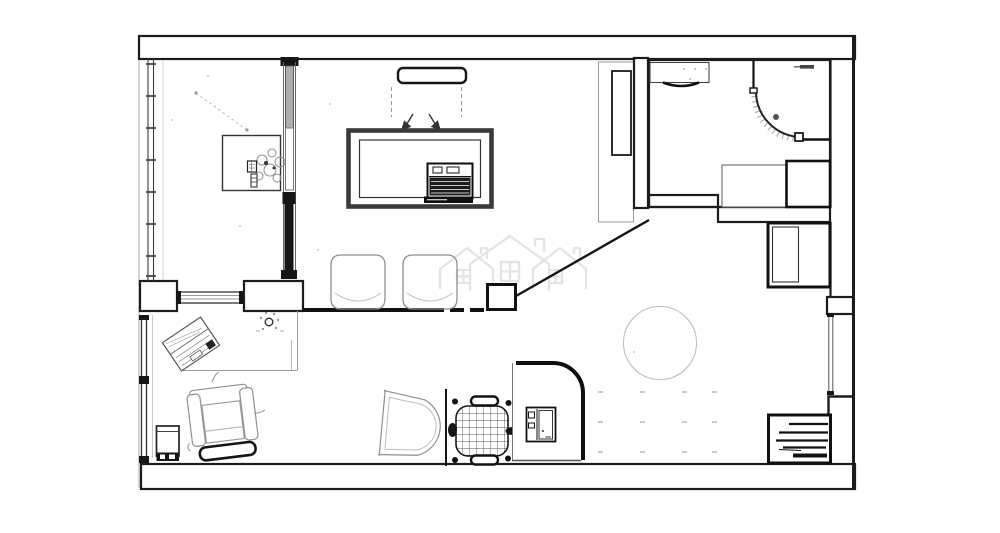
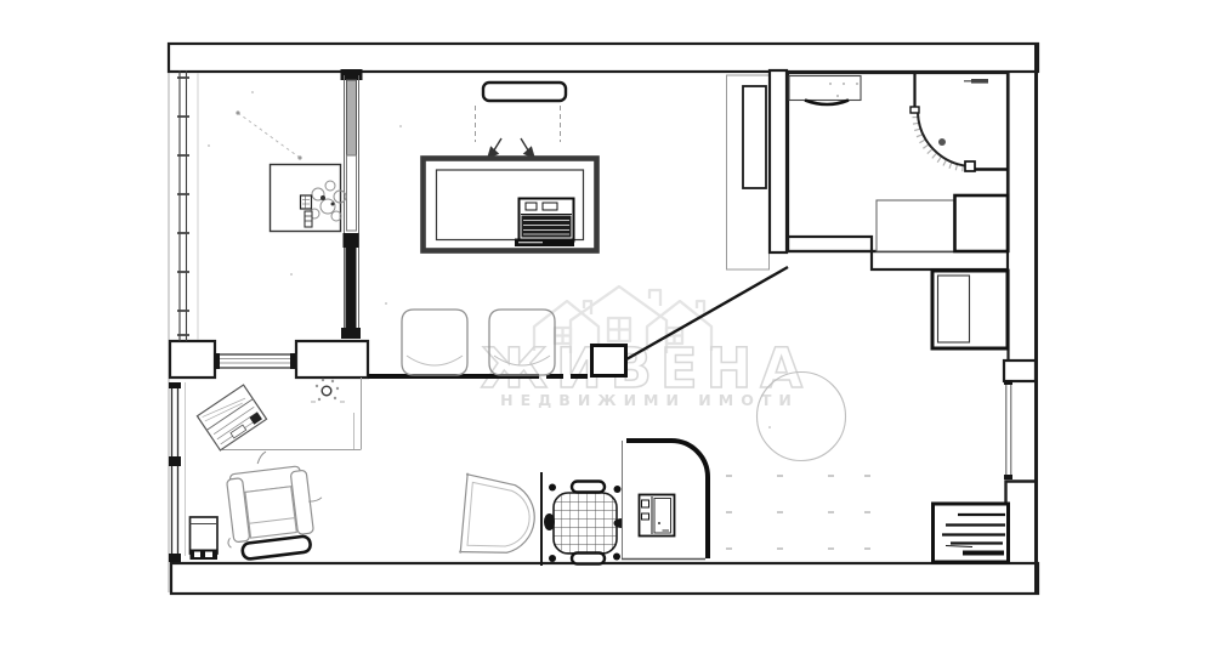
+ ЖИВЕНА
+ НЕДВИЖИМИ ИМОТИ
